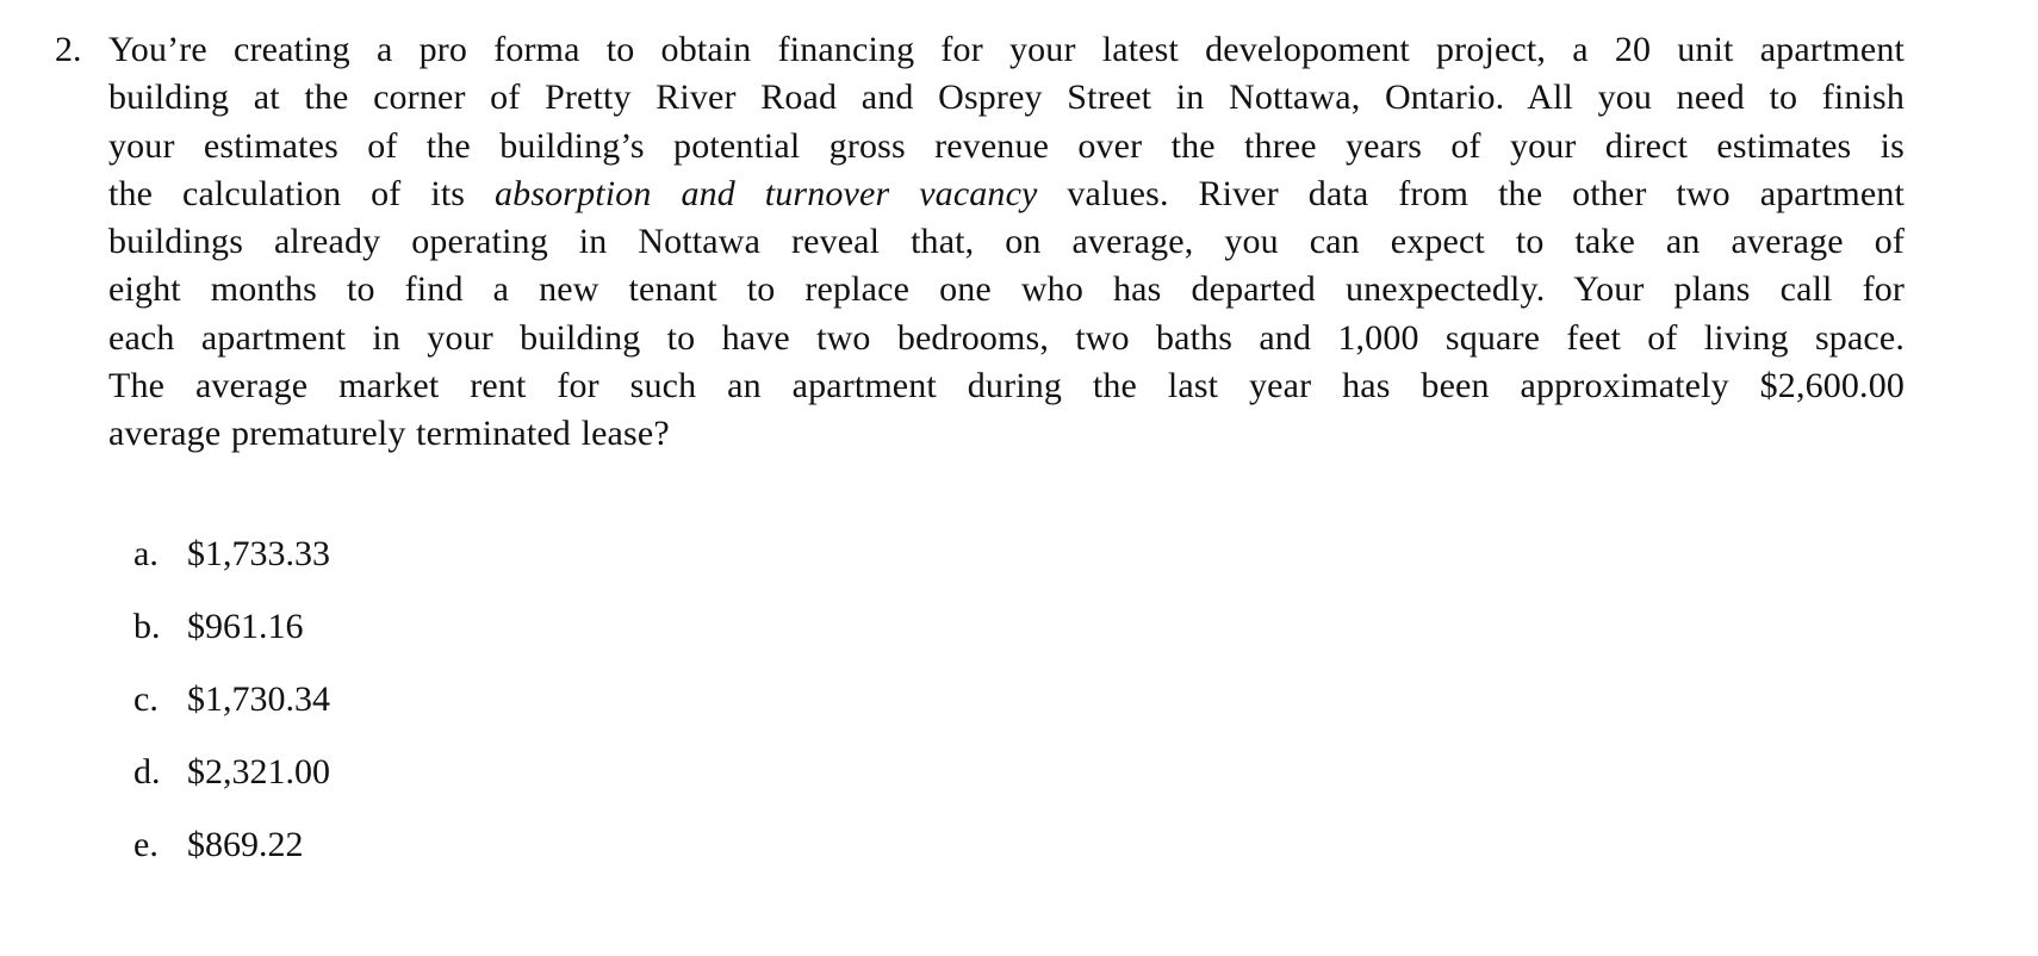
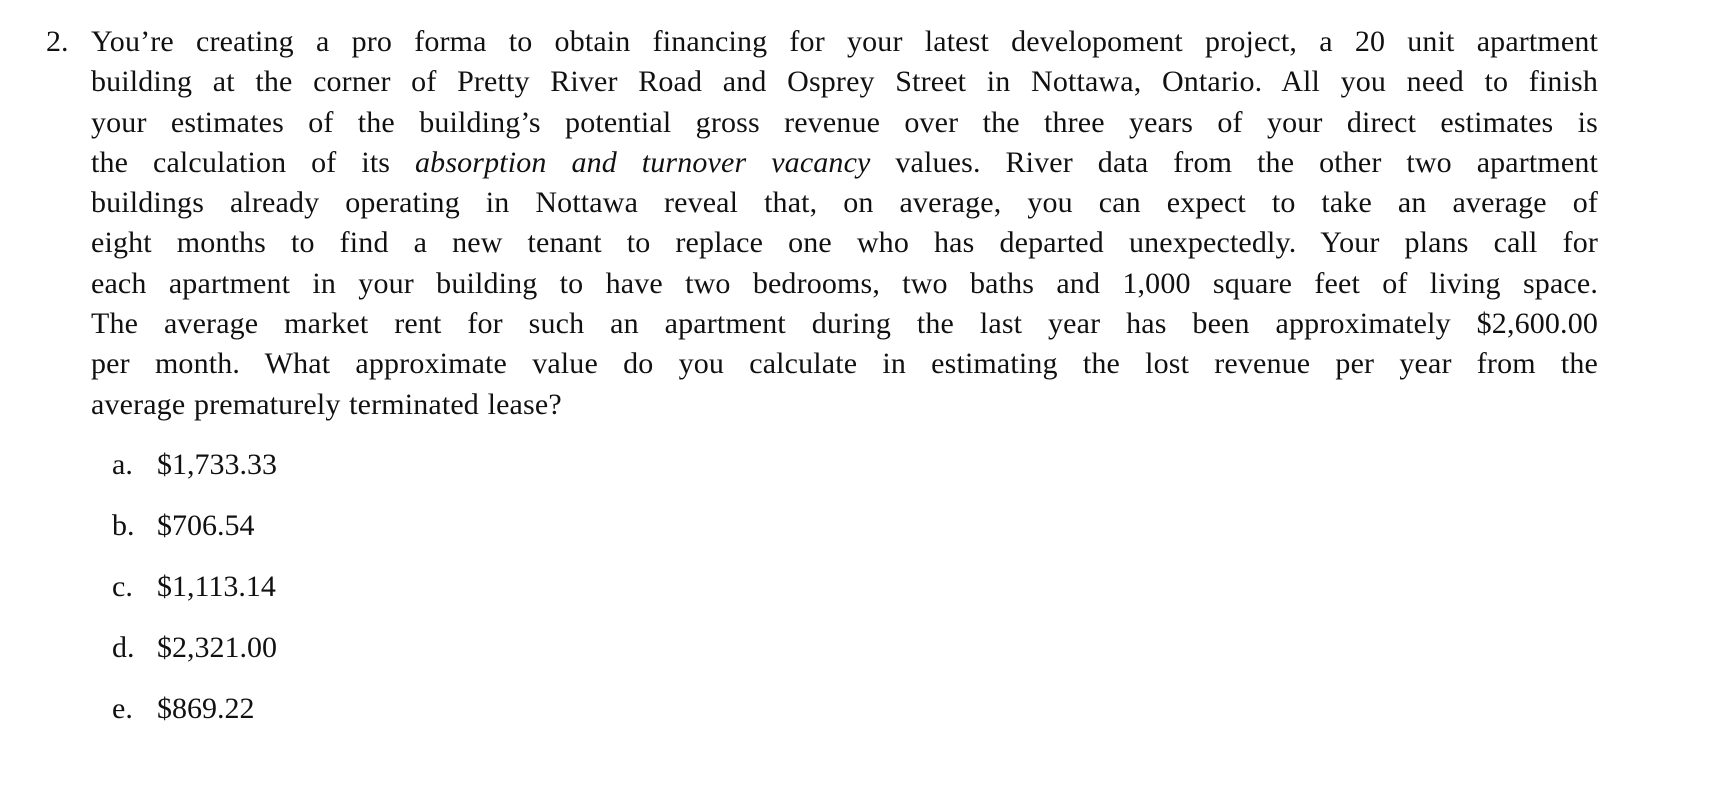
  2.
  You’re creating a pro forma to obtain financing for your latest developoment project, a 20 unit apartment
  building at the corner of Pretty River Road and Osprey Street in Nottawa, Ontario. All you need to finish
  your estimates of the building’s potential gross revenue over the three years of your direct estimates is
  the calculation of its absorption and turnover vacancy values. River data from the other two apartment
  buildings already operating in Nottawa reveal that, on average, you can expect to take an average of
  eight months to find a new tenant to replace one who has departed unexpectedly. Your plans call for
  each apartment in your building to have two bedrooms, two baths and 1,000 square feet of living space.
  The average market rent for such an apartment during the last year has been approximately $2,600.00
+ per month. What approximate value do you calculate in estimating the lost revenue per year from the
  average prematurely terminated lease?
  a.
  $1,733.33
  b.
- $961.16
+ $706.54
  c.
- $1,730.34
+ $1,113.14
  d.
  $2,321.00
  e.
  $869.22
